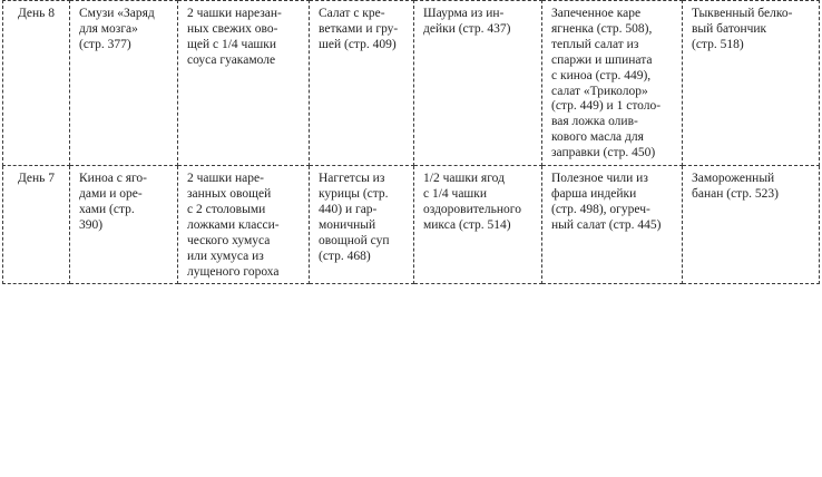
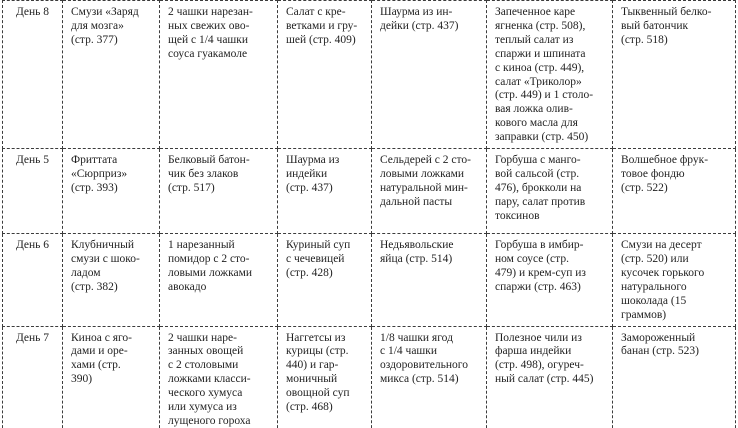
  День 8	Смузи «Заряд для мозга» (стр. 377)	2 чашки нарезан- ных свежих ово- щей с 1/4 чашки соуса гуакамоле	Салат с кре- ветками и гру- шей (стр. 409)	Шаурма из ин- дейки (стр. 437)	Запеченное каре ягненка (стр. 508), теплый салат из спаржи и шпината с киноа (стр. 449), салат «Триколор» (стр. 449) и 1 столо- вая ложка олив- кового масла для заправки (стр. 450)	Тыквенный белко- вый батончик (стр. 518)
+ День 5	Фриттата «Сюрприз» (стр. 393)	Белковый батон- чик без злаков (стр. 517)	Шаурма из индейки (стр. 437)	Сельдерей с 2 сто- ловыми ложками натуральной мин- дальной пасты	Горбуша с манго- вой сальсой (стр. 476), брокколи на пару, салат против токсинов	Волшебное фрук- товое фондю (стр. 522)
+ День 6	Клубничный смузи с шоко- ладом (стр. 382)	1 нарезанный помидор с 2 сто- ловыми ложками авокадо	Куриный суп с чечевицей (стр. 428)	Недьявольские яйца (стр. 514)	Горбуша в имбир- ном соусе (стр. 479) и крем-суп из спаржи (стр. 463)	Смузи на десерт (стр. 520) или кусочек горького натурального шоколада (15 граммов)
- День 7	Киноа с яго- дами и оре- хами (стр. 390)	2 чашки наре- занных овощей с 2 столовыми ложками класси- ческого хумуса или хумуса из лущеного гороха	Наггетсы из курицы (стр. 440) и гар- моничный овощной суп (стр. 468)	1/2 чашки ягод с 1/4 чашки оздоровительного микса (стр. 514)	Полезное чили из фарша индейки (стр. 498), огуреч- ный салат (стр. 445)	Замороженный банан (стр. 523)
+ День 7	Киноа с яго- дами и оре- хами (стр. 390)	2 чашки наре- занных овощей с 2 столовыми ложками класси- ческого хумуса или хумуса из лущеного гороха	Наггетсы из курицы (стр. 440) и гар- моничный овощной суп (стр. 468)	1/8 чашки ягод с 1/4 чашки оздоровительного микса (стр. 514)	Полезное чили из фарша индейки (стр. 498), огуреч- ный салат (стр. 445)	Замороженный банан (стр. 523)
